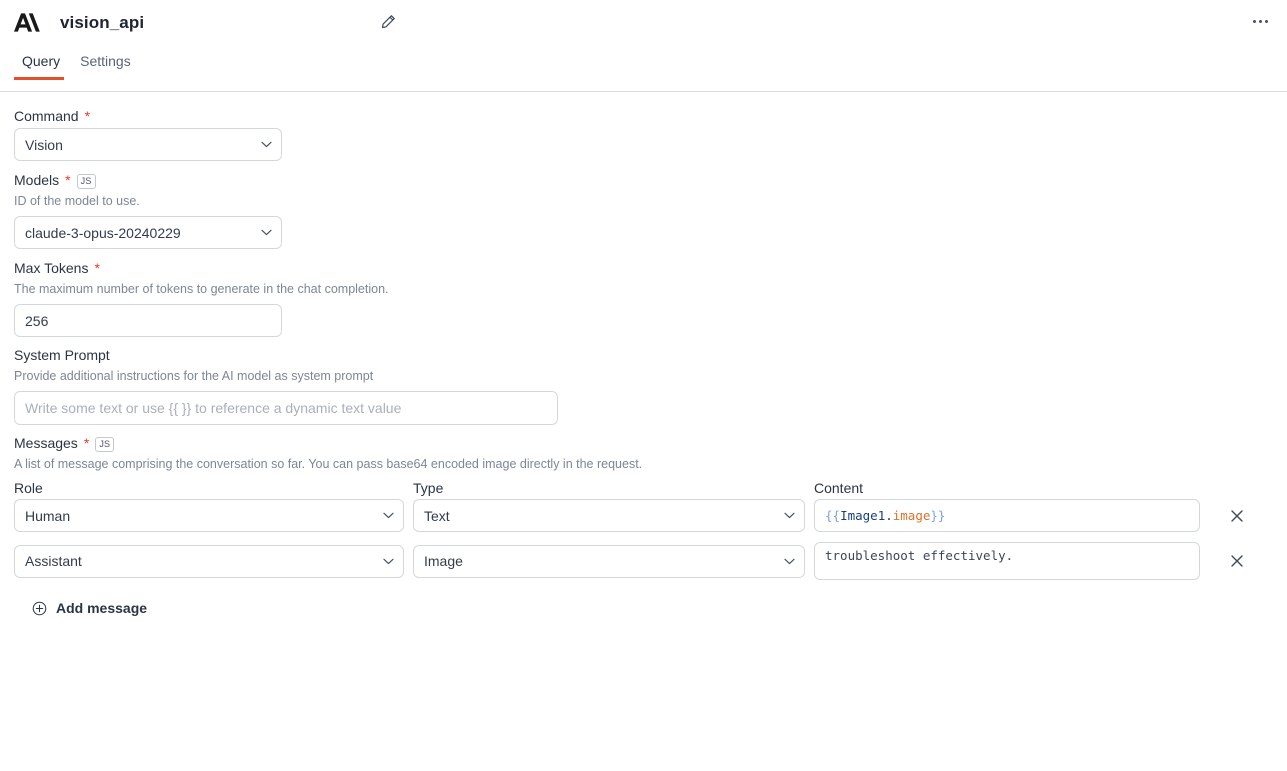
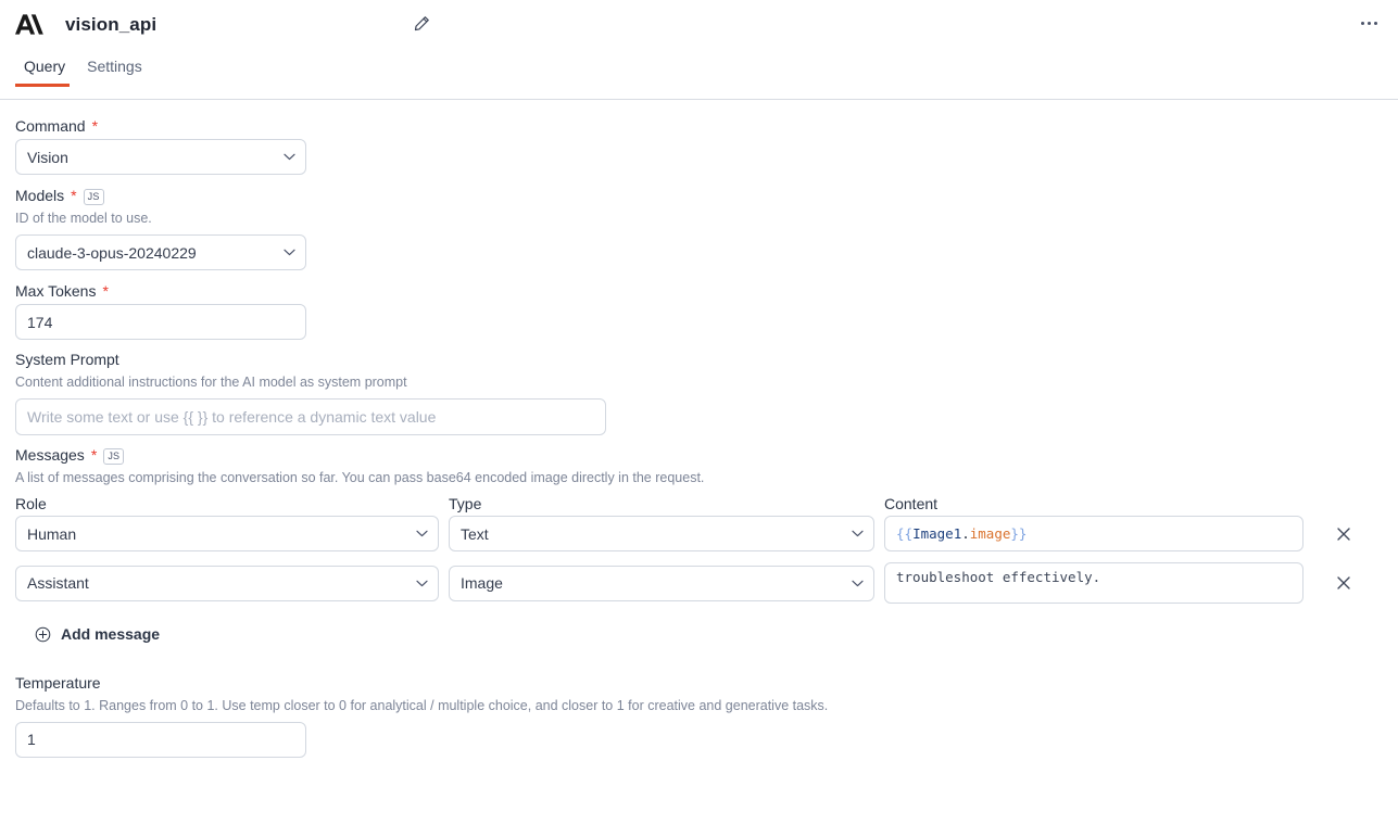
  vision_api
  Query
  Settings
  Command
  *
  Vision
  Models
  *
  JS
  ID of the model to use.
  claude-3-opus-20240229
  Max Tokens
  *
- The maximum number of tokens to generate in the chat completion.
- 256
+ 174
  System Prompt
- Provide additional instructions for the AI model as system prompt
+ Content additional instructions for the AI model as system prompt
  Write some text or use {{ }} to reference a dynamic text value
  Messages
  *
  JS
- A list of message comprising the conversation so far. You can pass base64 encoded image directly in the request.
+ A list of messages comprising the conversation so far. You can pass base64 encoded image directly in the request.
  Role
  Type
  Content
  Human
  Text
  {{Image1.image}}
  Assistant
  Image
  troubleshoot effectively.
  Add message
+ Temperature
+ Defaults to 1. Ranges from 0 to 1. Use temp closer to 0 for analytical / multiple choice, and closer to 1 for creative and generative tasks.
+ 1
